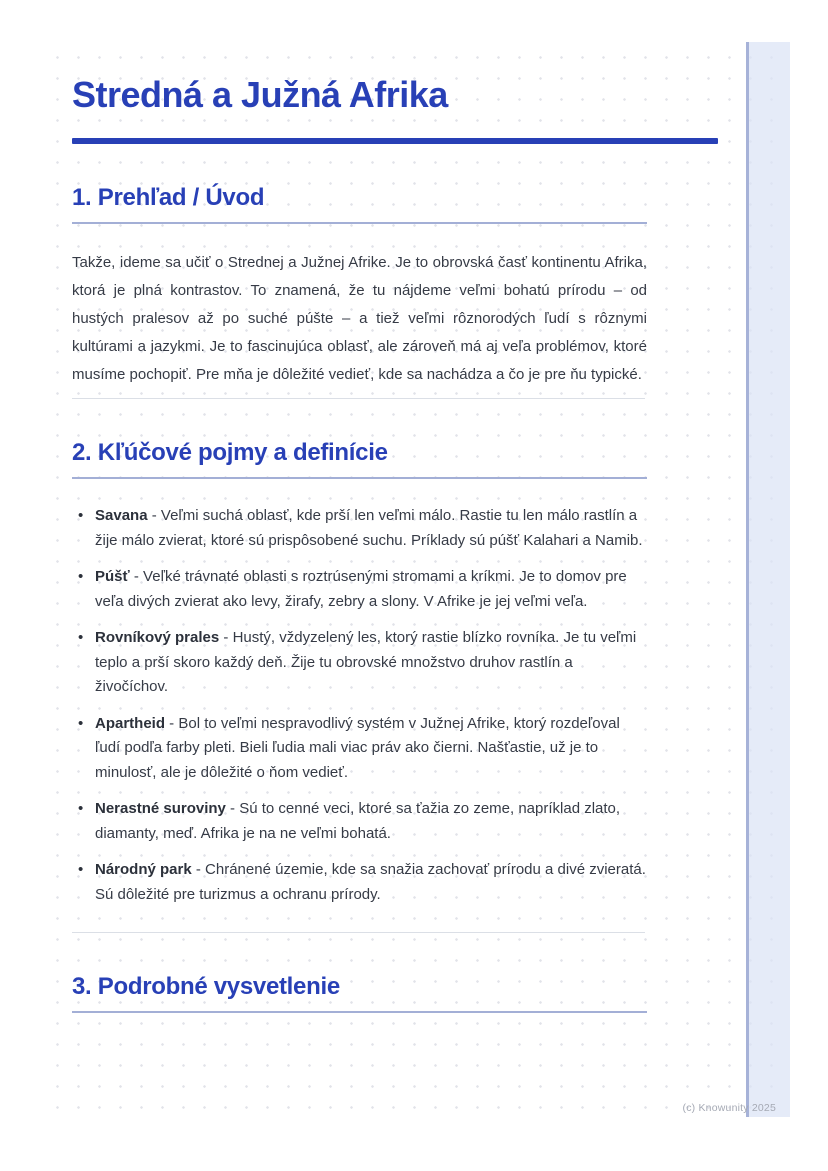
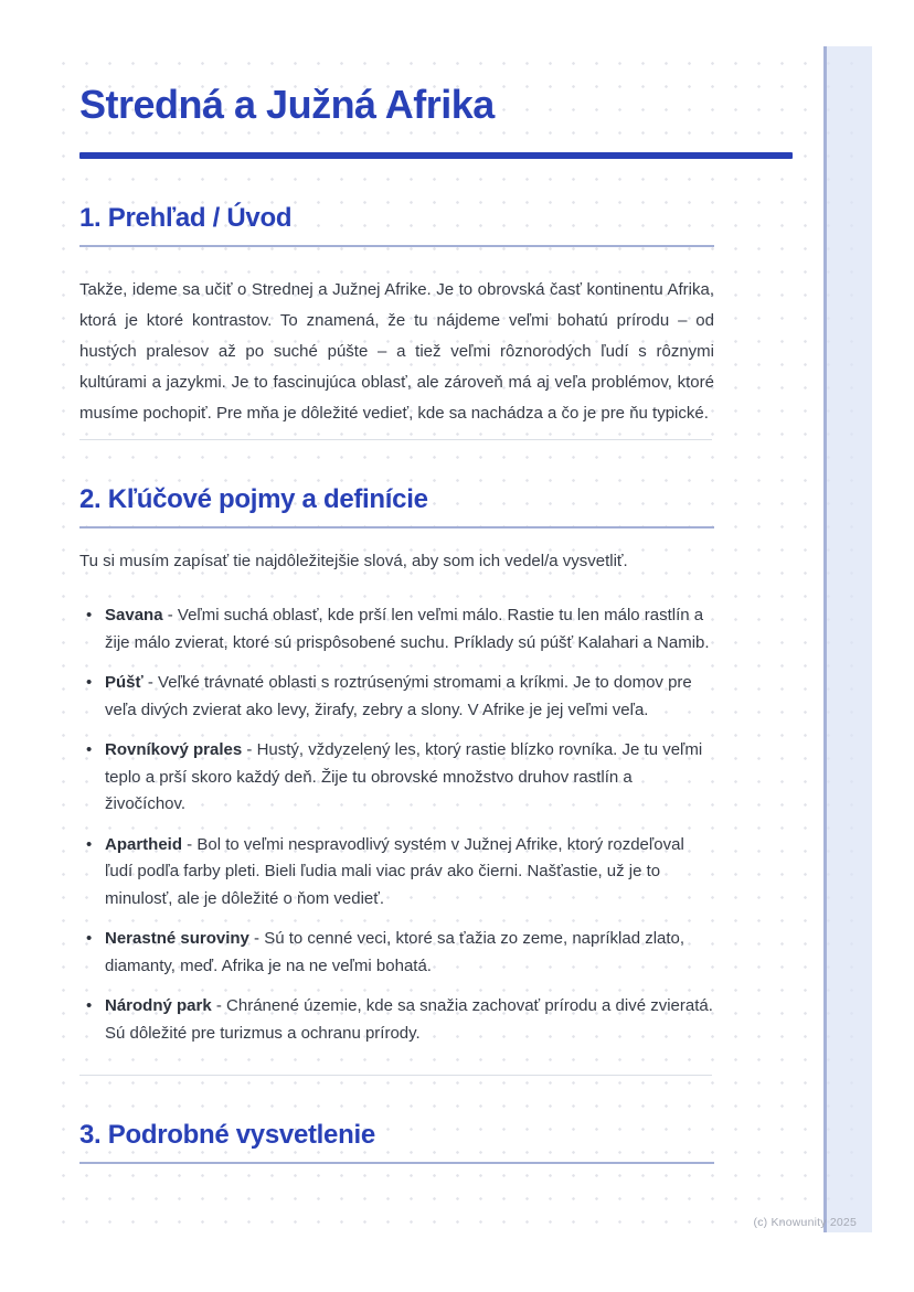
  Stredná a Južná Afrika
  1. Prehľad / Úvod
- Takže, ideme sa učiť o Strednej a Južnej Afrike. Je to obrovská časť kontinentu Afrika, ktorá je plná kontrastov. To znamená, že tu nájdeme veľmi bohatú prírodu – od hustých pralesov až po suché púšte – a tiež veľmi rôznorodých ľudí s rôznymi kultúrami a jazykmi. Je to fascinujúca oblasť, ale zároveň má aj veľa problémov, ktoré musíme pochopiť. Pre mňa je dôležité vedieť, kde sa nachádza a čo je pre ňu typické.
+ Takže, ideme sa učiť o Strednej a Južnej Afrike. Je to obrovská časť kontinentu Afrika, ktorá je ktoré kontrastov. To znamená, že tu nájdeme veľmi bohatú prírodu – od hustých pralesov až po suché púšte – a tiež veľmi rôznorodých ľudí s rôznymi kultúrami a jazykmi. Je to fascinujúca oblasť, ale zároveň má aj veľa problémov, ktoré musíme pochopiť. Pre mňa je dôležité vedieť, kde sa nachádza a čo je pre ňu typické.
  2. Kľúčové pojmy a definície
+ Tu si musím zapísať tie najdôležitejšie slová, aby som ich vedel/a vysvetliť.
  •
  Savana - Veľmi suchá oblasť, kde prší len veľmi málo. Rastie tu len málo rastlín a žije málo zvierat, ktoré sú prispôsobené suchu. Príklady sú púšť Kalahari a Namib.
  •
  Púšť - Veľké trávnaté oblasti s roztrúsenými stromami a kríkmi. Je to domov pre veľa divých zvierat ako levy, žirafy, zebry a slony. V Afrike je jej veľmi veľa.
  •
  Rovníkový prales - Hustý, vždyzelený les, ktorý rastie blízko rovníka. Je tu veľmi teplo a prší skoro každý deň. Žije tu obrovské množstvo druhov rastlín a živočíchov.
  •
  Apartheid - Bol to veľmi nespravodlivý systém v Južnej Afrike, ktorý rozdeľoval ľudí podľa farby pleti. Bieli ľudia mali viac práv ako čierni. Našťastie, už je to minulosť, ale je dôležité o ňom vedieť.
  •
  Nerastné suroviny - Sú to cenné veci, ktoré sa ťažia zo zeme, napríklad zlato, diamanty, meď. Afrika je na ne veľmi bohatá.
  •
  Národný park - Chránené územie, kde sa snažia zachovať prírodu a divé zvieratá. Sú dôležité pre turizmus a ochranu prírody.
  3. Podrobné vysvetlenie
  (c) Knowunity 2025
